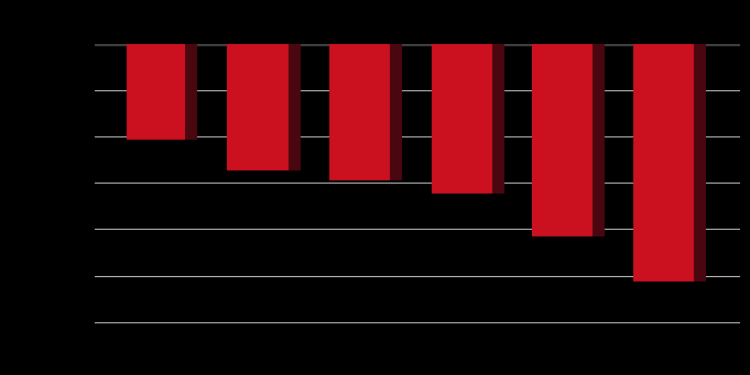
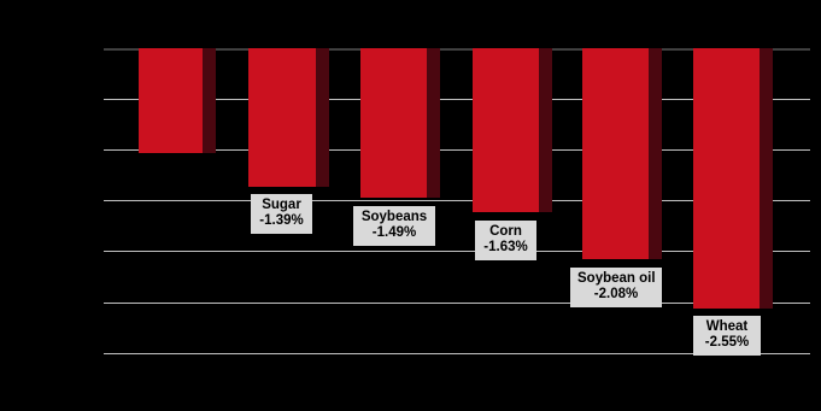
+ Sugar
+ -1.39%
+ Soybeans
+ -1.49%
+ Corn
+ -1.63%
+ Soybean oil
+ -2.08%
+ Wheat
+ -2.55%
